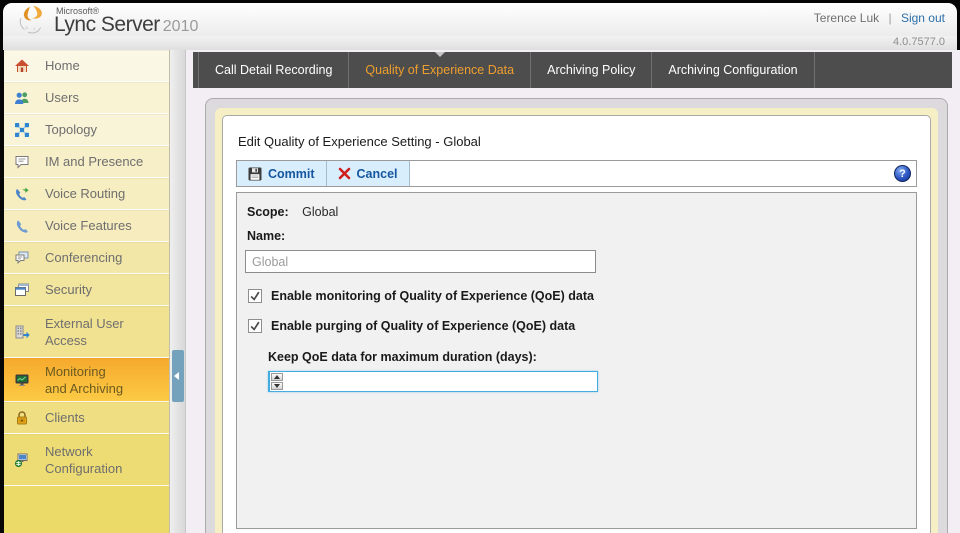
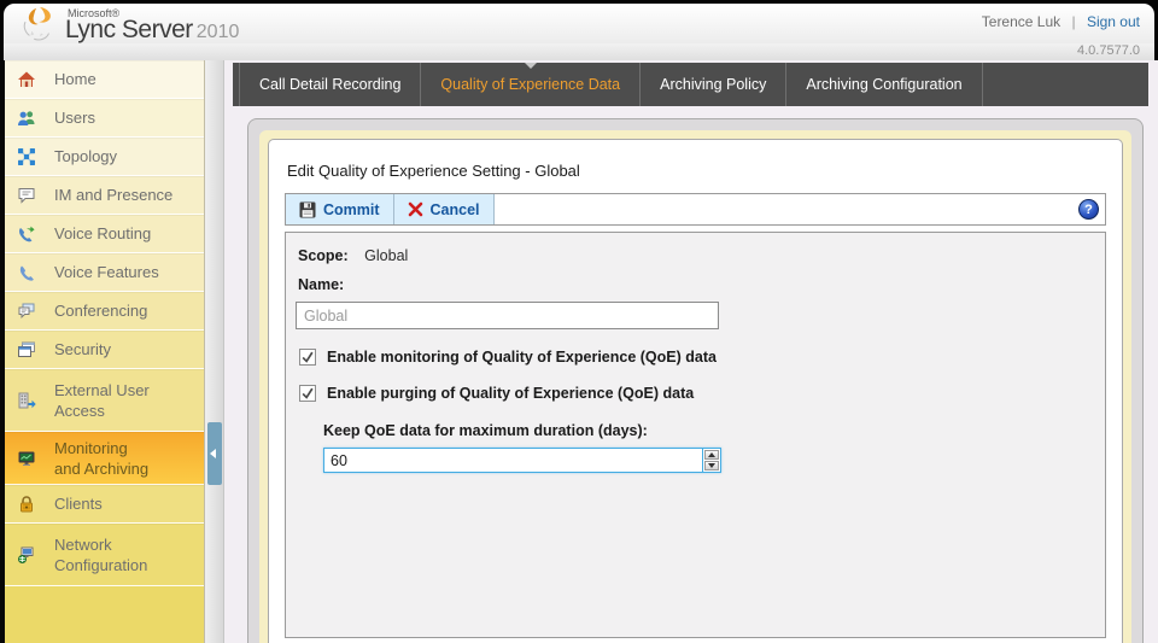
  Microsoft®
  Lync Server
  2010
  Terence Luk | Sign out
  4.0.7577.0
  Home
  Users
  Topology
  IM and Presence
  Voice Routing
  Voice Features
  Conferencing
  Security
  External User
  Access
  Monitoring
  and Archiving
  Clients
  Network
  Configuration
  Call Detail Recording
  Quality of Experience Data
  Archiving Policy
  Archiving Configuration
  Edit Quality of Experience Setting - Global
  Commit
  Cancel
  ?
  Scope: Global
  Name:
  Global
  Enable monitoring of Quality of Experience (QoE) data
  Enable purging of Quality of Experience (QoE) data
  Keep QoE data for maximum duration (days):
+ 60
